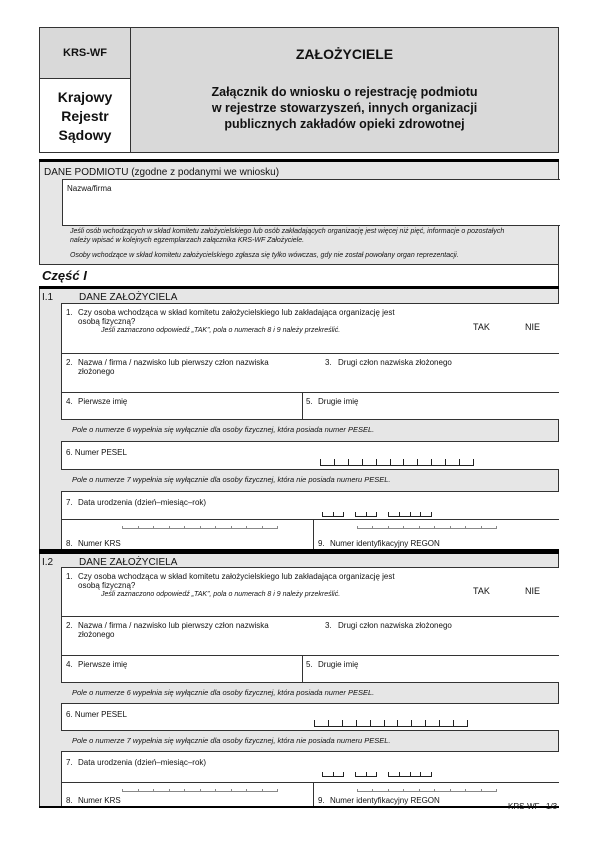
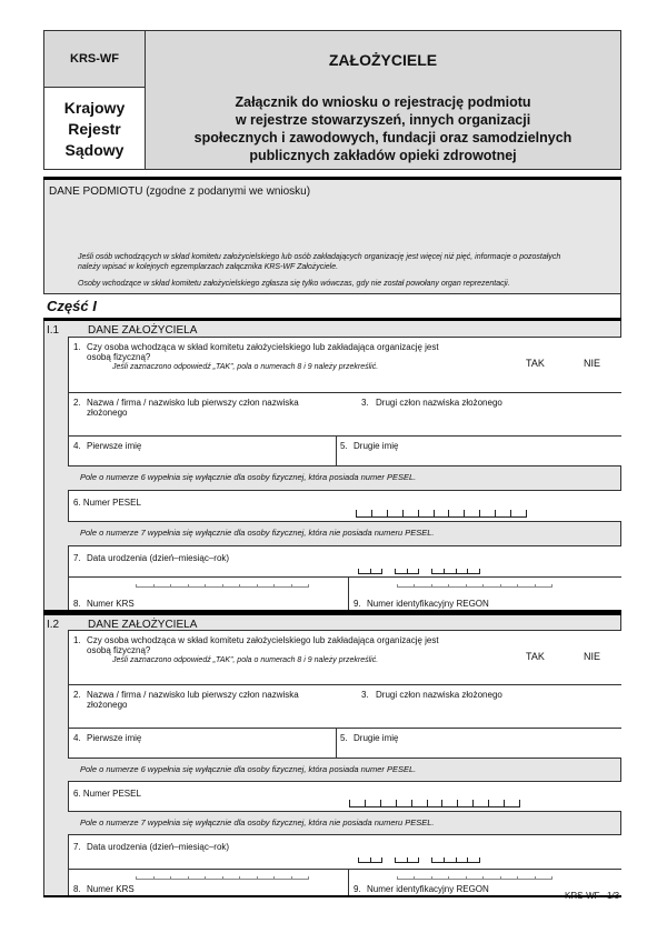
  KRS-WF
  Krajowy
  Rejestr
  Sądowy
  ZAŁOŻYCIELE
  Załącznik do wniosku o rejestrację podmiotu
  w rejestrze stowarzyszeń, innych organizacji
+ społecznych i zawodowych, fundacji oraz samodzielnych
  publicznych zakładów opieki zdrowotnej
  DANE PODMIOTU (zgodne z podanymi we wniosku)
- Nazwa/firma
  Część I
  I.1
  DANE ZAŁOŻYCIELA
  1.
  Czy osoba wchodząca w skład komitetu założycielskiego lub zakładająca organizację jest
  osobą fizyczną?
  TAK
  NIE
  2.
  Nazwa / firma / nazwisko lub pierwszy człon nazwiska
  złożonego
  3.
  Drugi człon nazwiska złożonego
  4.
  Pierwsze imię
  5.
  Drugie imię
  Pole o numerze 6 wypełnia się wyłącznie dla osoby fizycznej, która posiada numer PESEL.
  6. Numer PESEL
  Pole o numerze 7 wypełnia się wyłącznie dla osoby fizycznej, która nie posiada numeru PESEL.
  7.
  Data urodzenia (dzień–miesiąc–rok)
  8.
  Numer KRS
  9.
  Numer identyfikacyjny REGON
  I.2
  DANE ZAŁOŻYCIELA
  1.
  Czy osoba wchodząca w skład komitetu założycielskiego lub zakładająca organizację jest
  osobą fizyczną?
  TAK
  NIE
  2.
  Nazwa / firma / nazwisko lub pierwszy człon nazwiska
  złożonego
  3.
  Drugi człon nazwiska złożonego
  4.
  Pierwsze imię
  5.
  Drugie imię
  Pole o numerze 6 wypełnia się wyłącznie dla osoby fizycznej, która posiada numer PESEL.
  6. Numer PESEL
  Pole o numerze 7 wypełnia się wyłącznie dla osoby fizycznej, która nie posiada numeru PESEL.
  7.
  Data urodzenia (dzień–miesiąc–rok)
  8.
  Numer KRS
  9.
  Numer identyfikacyjny REGON
  KRS-WF
  1/3
